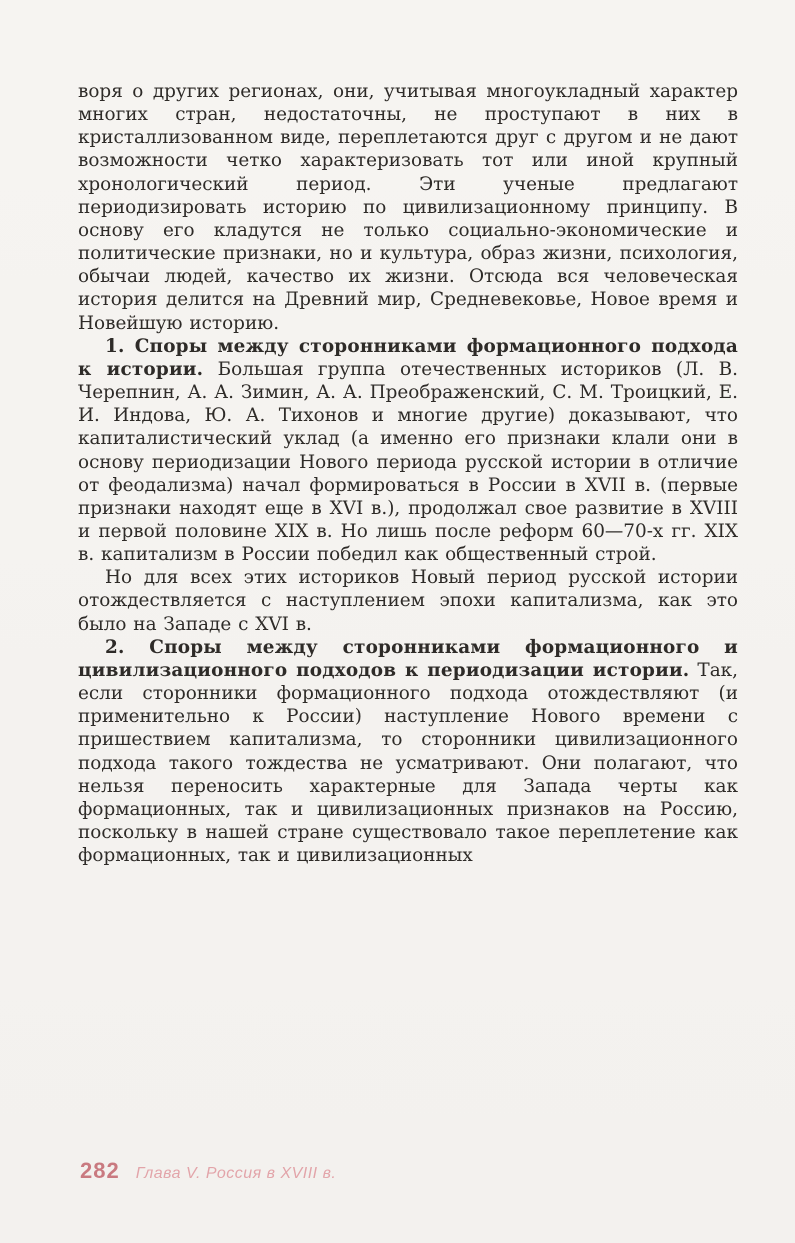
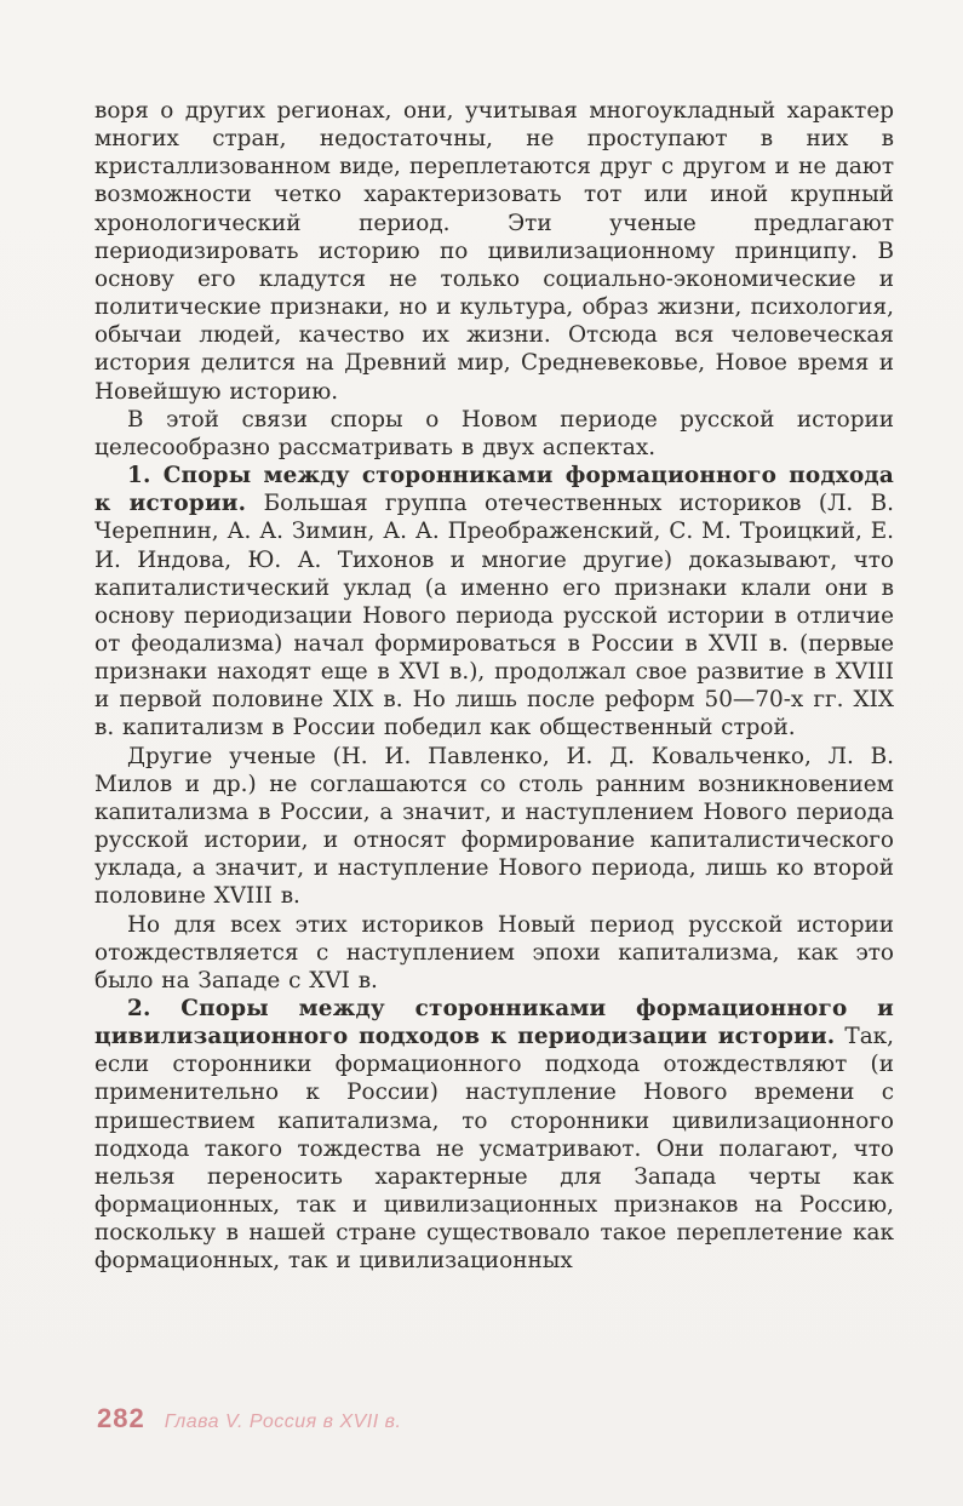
  воря о других регионах, они, учитывая многоукладный характер многих стран, недостаточны, не проступают в них в кристаллизованном виде, переплетаются друг с другом и не дают возможности четко характеризовать тот или иной крупный хронологический период. Эти ученые предлагают периодизировать историю по цивилизационному принципу. В основу его кладутся не только социально-экономические и политические признаки, но и культура, образ жизни, психология, обычаи людей, качество их жизни. Отсюда вся человеческая история делится на Древний мир, Средневековье, Новое время и Новейшую историю.
+ В этой связи споры о Новом периоде русской истории целесообразно рассматривать в двух аспектах.
- 1. Споры между сторонниками формационного подхода к истории. Большая группа отечественных историков (Л. В. Черепнин, А. А. Зимин, А. А. Преображенский, С. М. Троицкий, Е. И. Индова, Ю. А. Тихонов и многие другие) доказывают, что капиталистический уклад (а именно его признаки клали они в основу периодизации Нового периода русской истории в отличие от феодализма) начал формироваться в России в XVII в. (первые признаки находят еще в XVI в.), продолжал свое развитие в XVIII и первой половине XIX в. Но лишь после реформ 60—70-х гг. XIX в. капитализм в России победил как общественный строй.
+ 1. Споры между сторонниками формационного подхода к истории. Большая группа отечественных историков (Л. В. Черепнин, А. А. Зимин, А. А. Преображенский, С. М. Троицкий, Е. И. Индова, Ю. А. Тихонов и многие другие) доказывают, что капиталистический уклад (а именно его признаки клали они в основу периодизации Нового периода русской истории в отличие от феодализма) начал формироваться в России в XVII в. (первые признаки находят еще в XVI в.), продолжал свое развитие в XVIII и первой половине XIX в. Но лишь после реформ 50—70-х гг. XIX в. капитализм в России победил как общественный строй.
+ Другие ученые (Н. И. Павленко, И. Д. Ковальченко, Л. В. Милов и др.) не соглашаются со столь ранним возникновением капитализма в России, а значит, и наступлением Нового периода русской истории, и относят формирование капиталистического уклада, а значит, и наступление Нового периода, лишь ко второй половине XVIII в.
  Но для всех этих историков Новый период русской истории отождествляется с наступлением эпохи капитализма, как это было на Западе с XVI в.
  2. Споры между сторонниками формационного и цивилизационного подходов к периодизации истории. Так, если сторонники формационного подхода отождествляют (и применительно к России) наступление Нового времени с пришествием капитализма, то сторонники цивилизационного подхода такого тождества не усматривают. Они полагают, что нельзя переносить характерные для Запада черты как формационных, так и цивилизационных признаков на Россию, поскольку в нашей стране существовало такое переплетение как формационных, так и цивилизационных
  282
- Глава V. Россия в XVIII в.
+ Глава V. Россия в XVII в.
